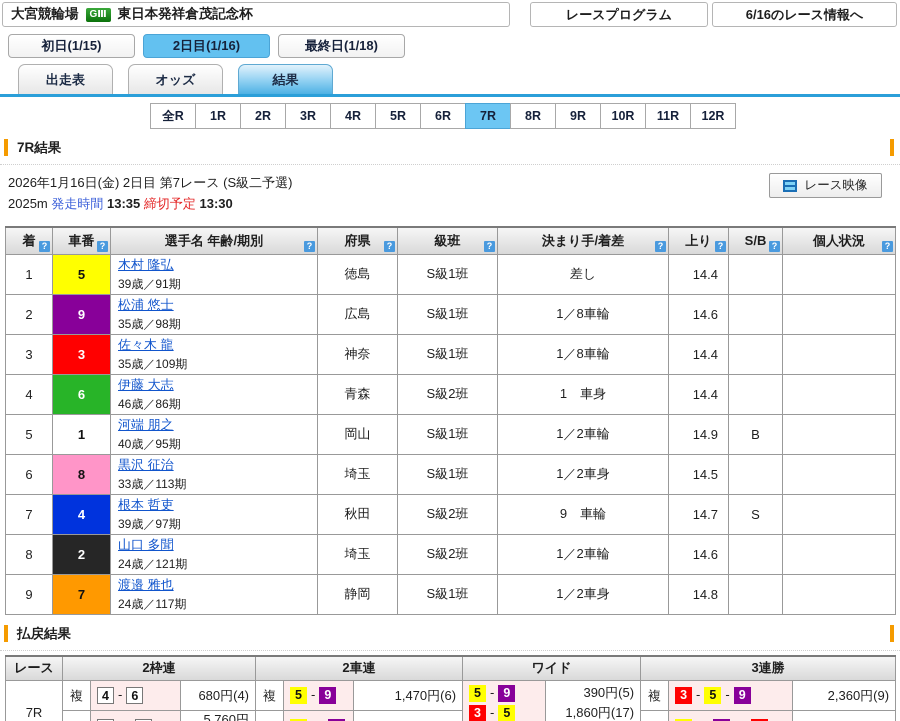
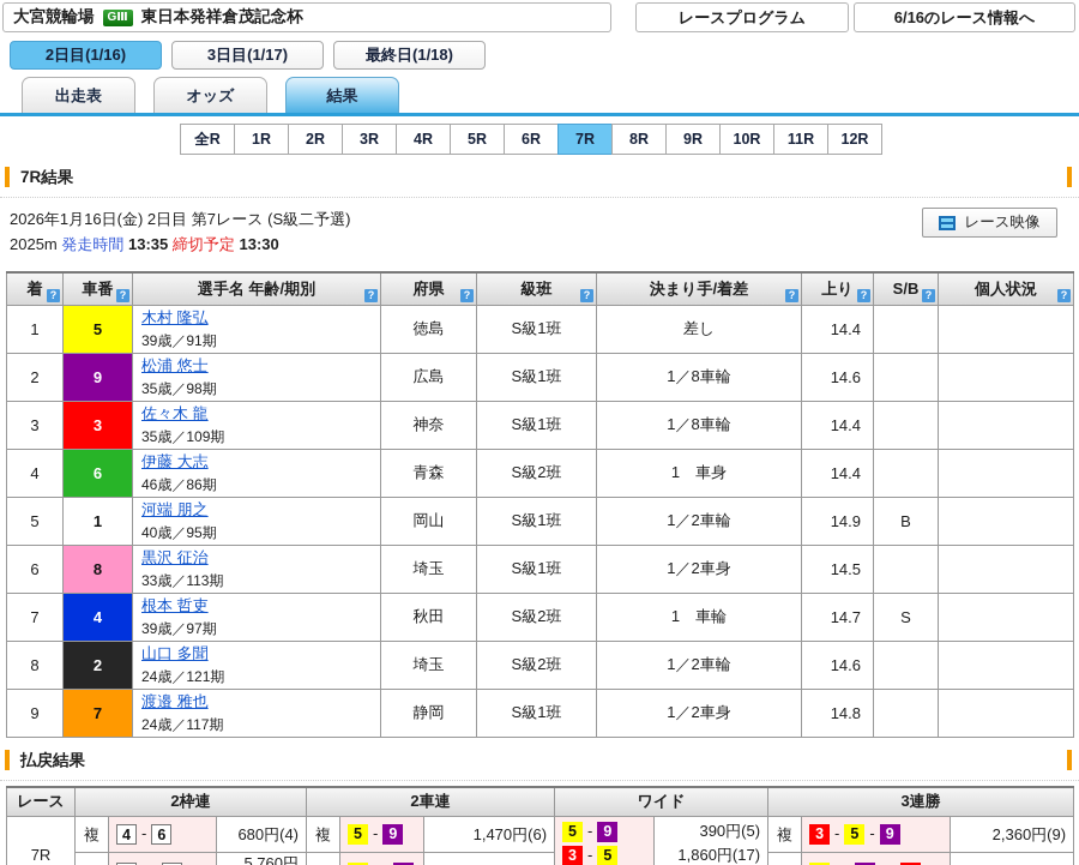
  大宮競輪場
  GⅢ
  東日本発祥倉茂記念杯
  レースプログラム
  6/16のレース情報へ
- 初日(1/15)
  2日目(1/16)
+ 3日目(1/17)
  最終日(1/18)
  出走表
  オッズ
  結果
  全R
  1R
  2R
  3R
  4R
  5R
  6R
  7R
  8R
  9R
  10R
  11R
  12R
  7R結果
  2026年1月16日(金) 2日目 第7レース (S級二予選)
  2025m 発走時間 13:35 締切予定 13:30
  レース映像
  着 ?	車番 ?	選手名 年齢/期別 ?	府県 ?	級班 ?	決まり手/着差 ?	上り ?	S/B ?	個人状況 ?
  1	5	木村 隆弘39歳／91期	徳島	S級1班	差し	14.4
  2	9	松浦 悠士35歳／98期	広島	S級1班	1／8車輪	14.6
  3	3	佐々木 龍35歳／109期	神奈	S級1班	1／8車輪	14.4
  4	6	伊藤 大志46歳／86期	青森	S級2班	1 車身	14.4
  5	1	河端 朋之40歳／95期	岡山	S級1班	1／2車輪	14.9	B
  6	8	黒沢 征治33歳／113期	埼玉	S級1班	1／2車身	14.5
- 7	4	根本 哲吏39歳／97期	秋田	S級2班	9 車輪	14.7	S
+ 7	4	根本 哲吏39歳／97期	秋田	S級2班	1 車輪	14.7	S
  8	2	山口 多聞24歳／121期	埼玉	S級2班	1／2車輪	14.6
  9	7	渡邉 雅也24歳／117期	静岡	S級1班	1／2車身	14.8
  払戻結果
  レース	2枠連	2車連	ワイド	3連勝
  7R	複	4 - 6	680円(4)	複	5 - 9	1,470円(6)	5 - 9 3 - 5	390円(5) 1,860円(17)	複	3 - 5 - 9	2,360円(9)
